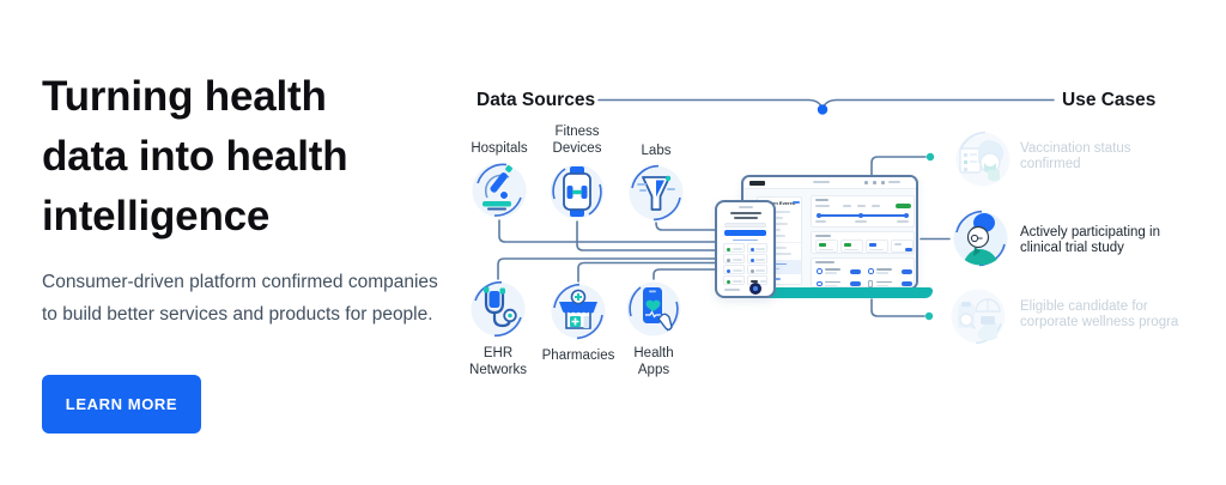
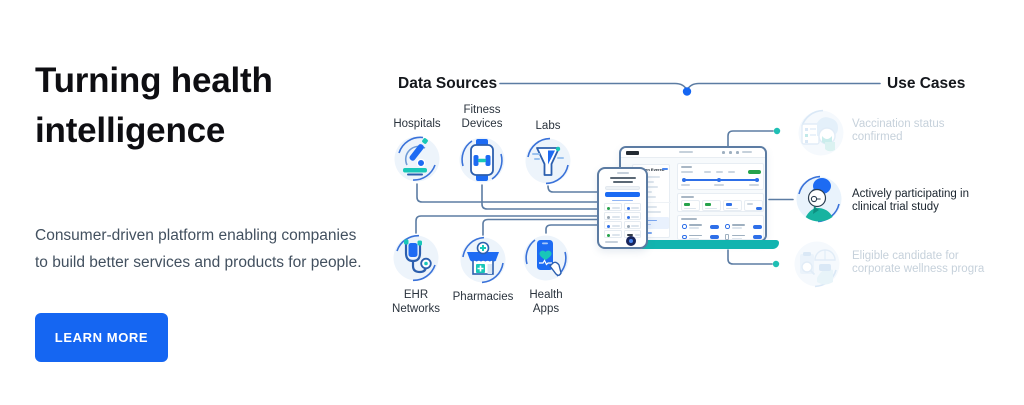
  Turning health
- data into health
  intelligence
- Consumer-driven platform confirmed companies to build better services and products for people.
+ Consumer-driven platform enabling companies to build better services and products for people.
  LEARN MORE
  Data Sources
  Use Cases
  Hospitals
  Fitness
  Devices
  Labs
  EHR
  Networks
  Pharmacies
  Health
  Apps
  Vaccination status
  confirmed
  Actively participating in
  clinical trial study
  Eligible candidate for
  corporate wellness progra
